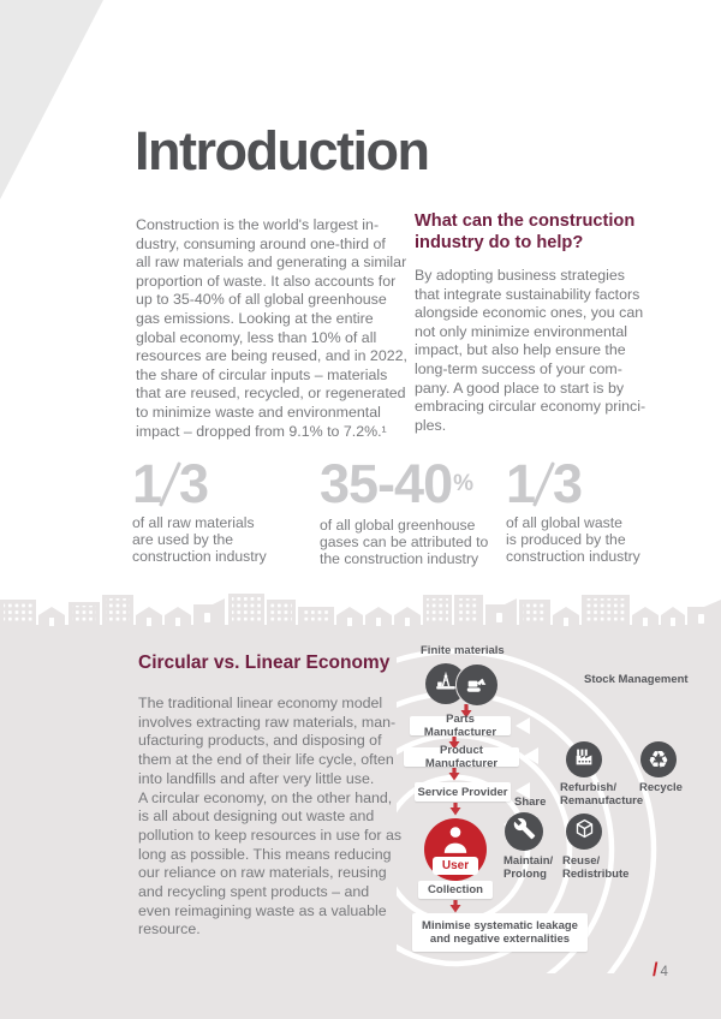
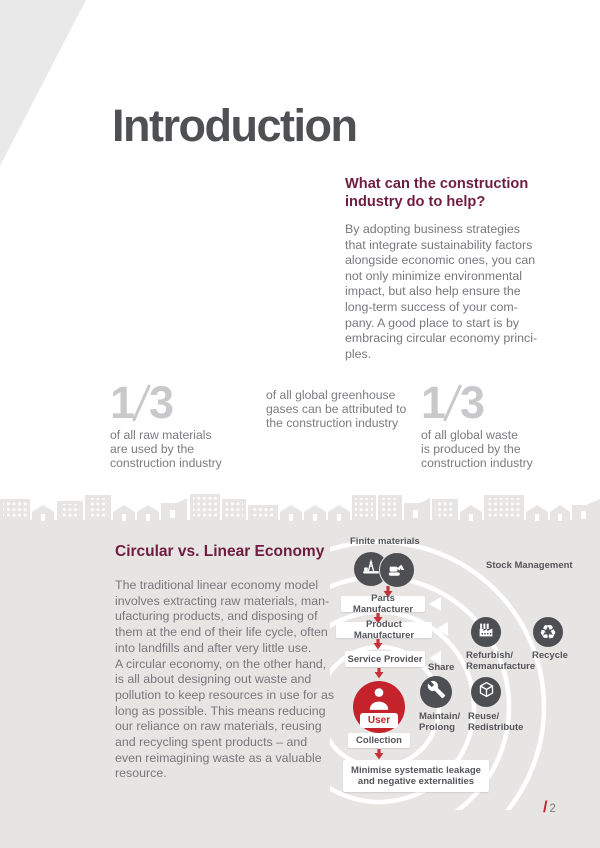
  Introduction
- Construction is the world's largest in-
- dustry, consuming around one-third of
- all raw materials and generating a similar
- proportion of waste. It also accounts for
- up to 35-40% of all global greenhouse
- gas emissions. Looking at the entire
- global economy, less than 10% of all
- resources are being reused, and in 2022,
- the share of circular inputs – materials
- that are reused, recycled, or regenerated
- to minimize waste and environmental
- impact – dropped from 9.1% to 7.2%.¹
  What can the construction
  industry do to help?
  By adopting business strategies
  that integrate sustainability factors
  alongside economic ones, you can
  not only minimize environmental
  impact, but also help ensure the
  long-term success of your com-
  pany. A good place to start is by
  embracing circular economy princi-
  ples.
  1
  3
  of all raw materials
  are used by the
  construction industry
- 35-40
- %
  of all global greenhouse
  gases can be attributed to
  the construction industry
  1
  3
  of all global waste
  is produced by the
  construction industry
  Circular vs. Linear Economy
  The traditional linear economy model
  involves extracting raw materials, man-
  ufacturing products, and disposing of
  them at the end of their life cycle, often
  into landfills and after very little use.
  A circular economy, on the other hand,
  is all about designing out waste and
  pollution to keep resources in use for as
  long as possible. This means reducing
  our reliance on raw materials, reusing
  and recycling spent products – and
  even reimagining waste as a valuable
  resource.
  Finite materials
  Stock Management
  Parts Manufacturer
  Product Manufacturer
  Service Provider
  Share
  User
  ♻
  Refurbish/
  Remanufacture
  Recycle
  Maintain/
  Prolong
  Reuse/
  Redistribute
  Collection
  Minimise systematic leakage
  and negative externalities
  /
- 4
+ 2
